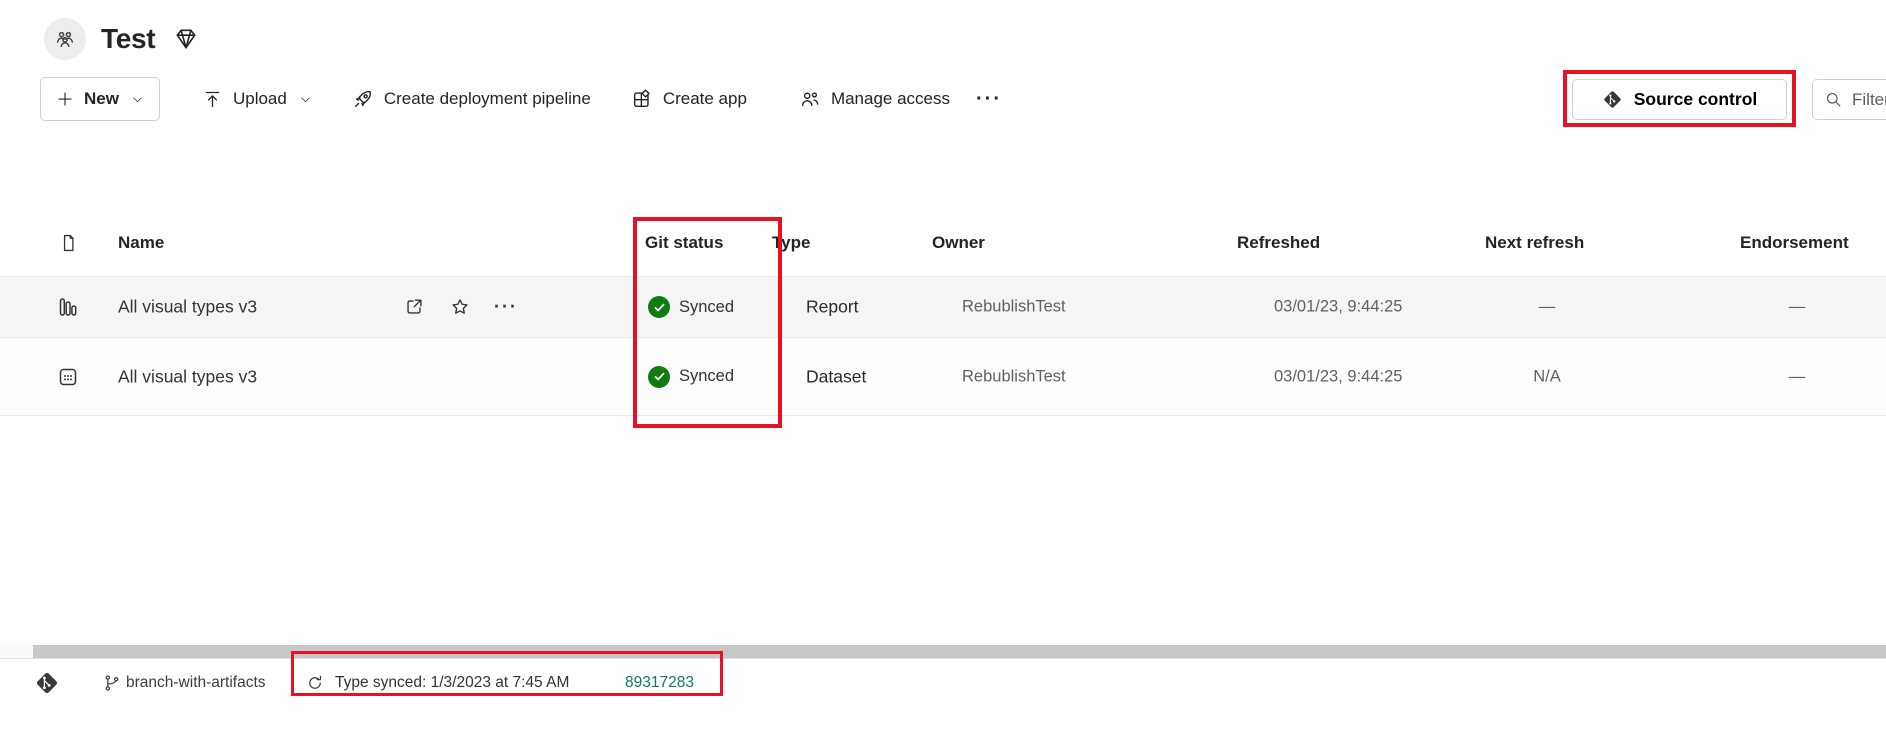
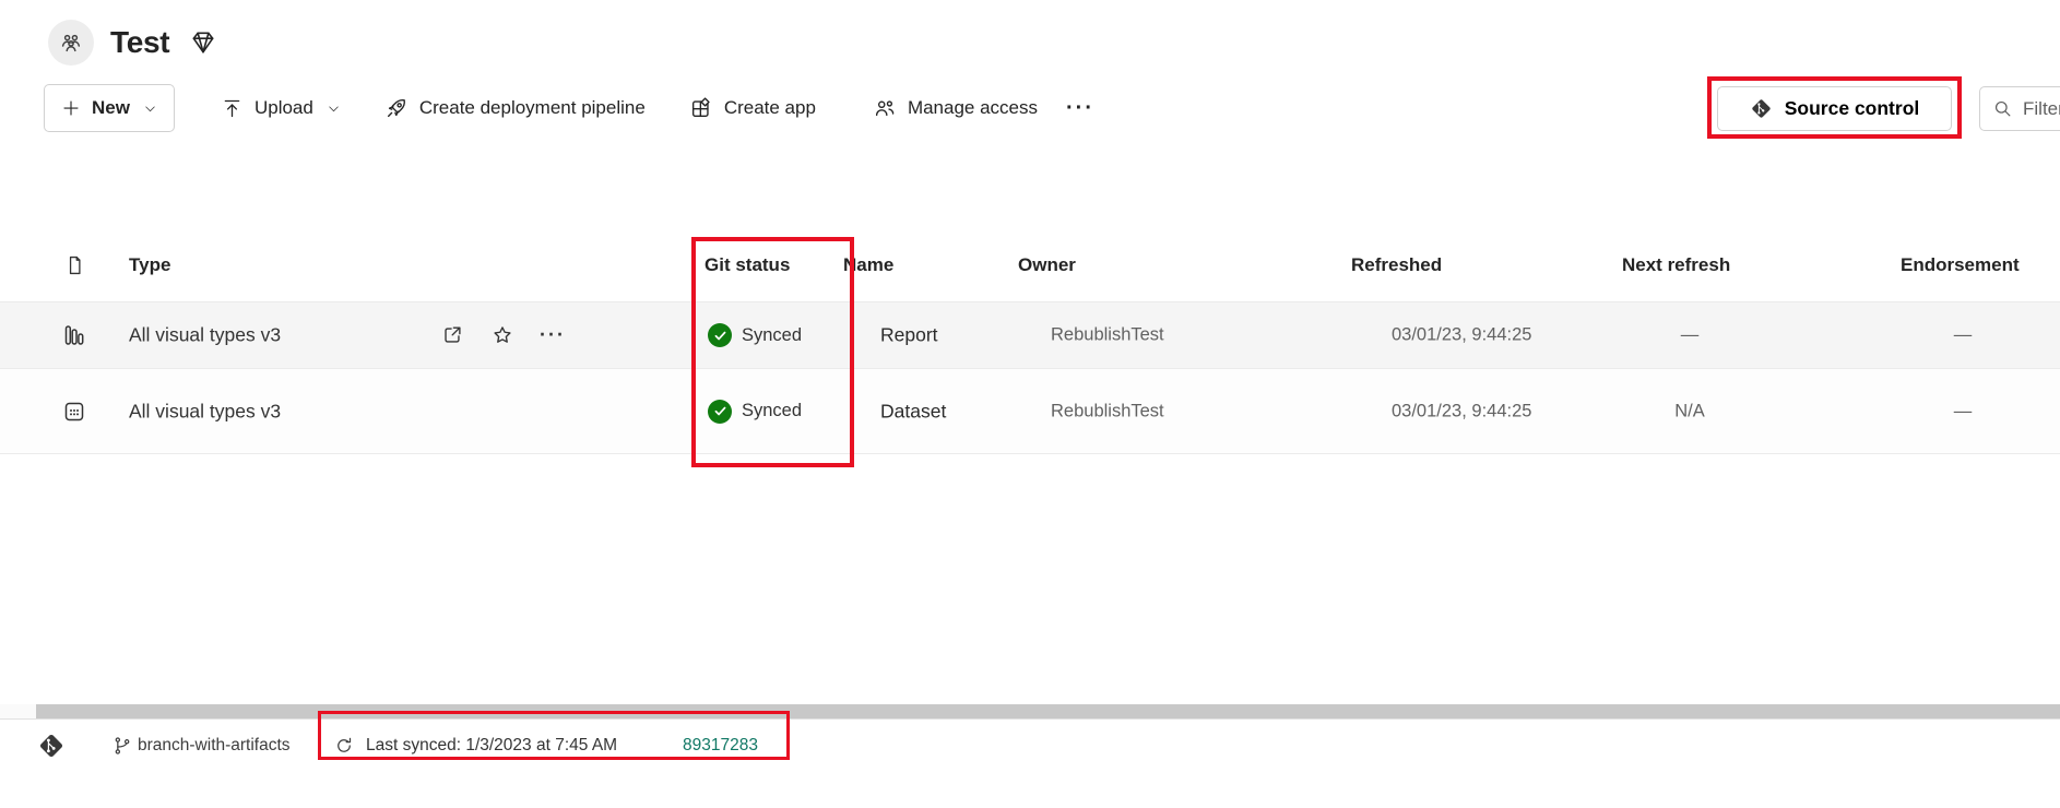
  Test
  New
  Upload
  Create deployment pipeline
  Create app
  Manage access
  ···
  Source control
  Filte
- Name
+ Type
  Git status
- Type
+ Name
  Owner
  Refreshed
  Next refresh
  Endorsement
  All visual types v3
  ···
  Synced
  Report
  RebublishTest
  03/01/23, 9:44:25
  —
  —
  All visual types v3
  Synced
  Dataset
  RebublishTest
  03/01/23, 9:44:25
  N/A
  —
  branch-with-artifacts
- Type synced: 1/3/2023 at 7:45 AM
+ Last synced: 1/3/2023 at 7:45 AM
  89317283
